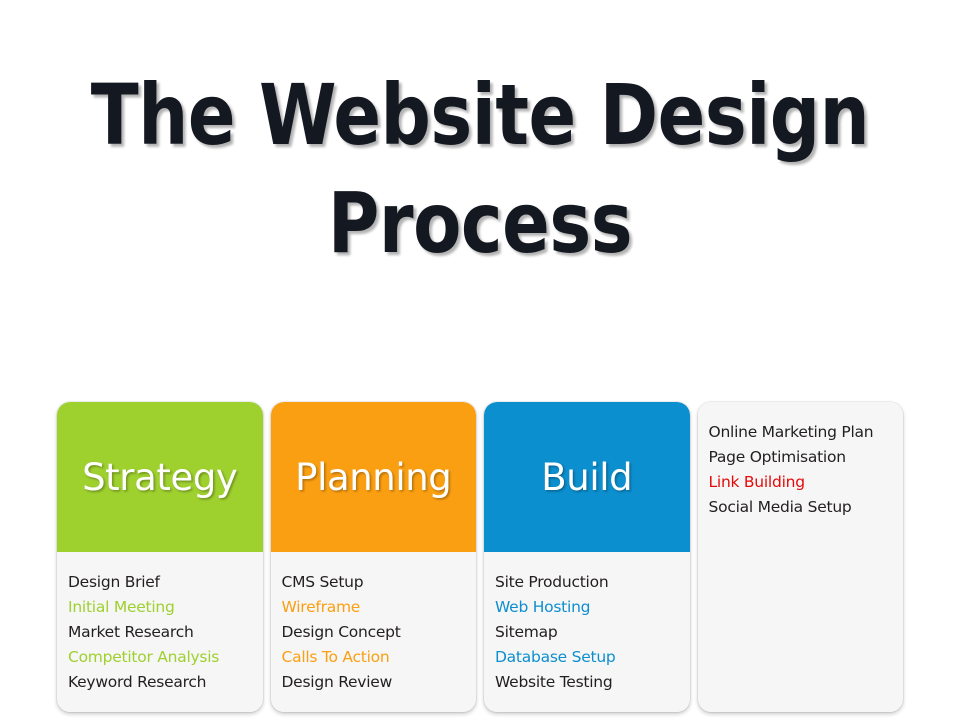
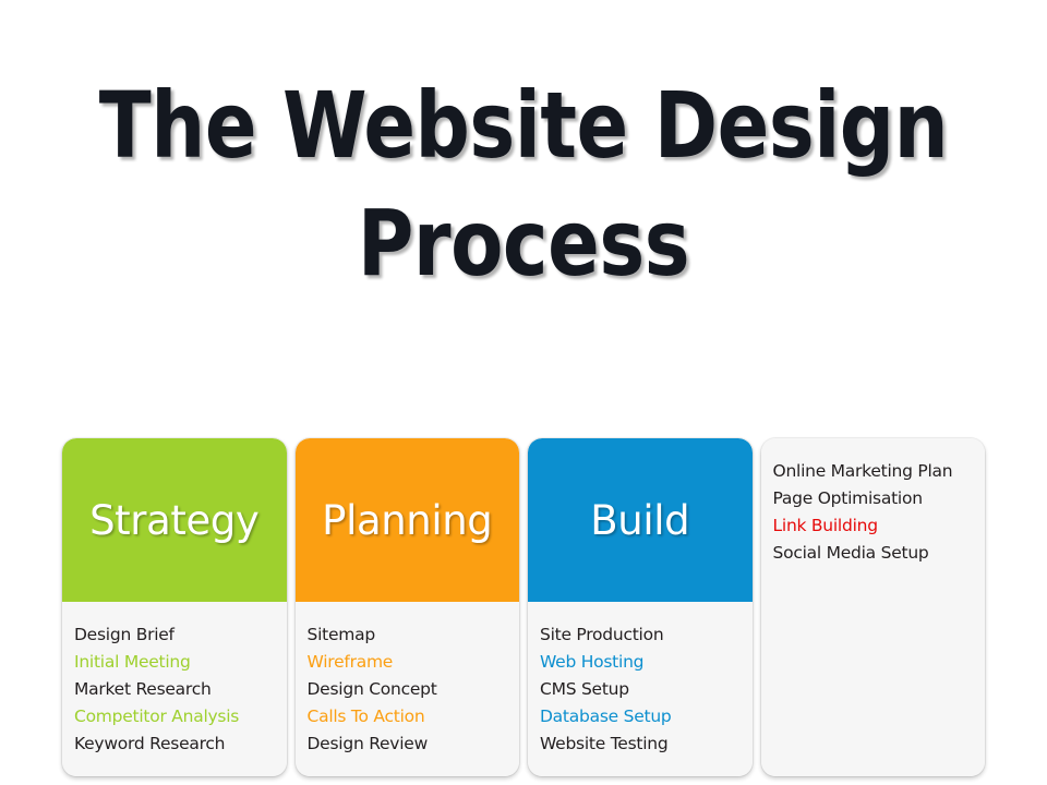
  The Website Design
  Process
  Strategy
  Design Brief
  Initial Meeting
  Market Research
  Competitor Analysis
  Keyword Research
  Planning
- CMS Setup
+ Sitemap
  Wireframe
  Design Concept
  Calls To Action
  Design Review
  Build
  Site Production
  Web Hosting
- Sitemap
+ CMS Setup
  Database Setup
  Website Testing
  Online Marketing Plan
  Page Optimisation
  Link Building
  Social Media Setup
